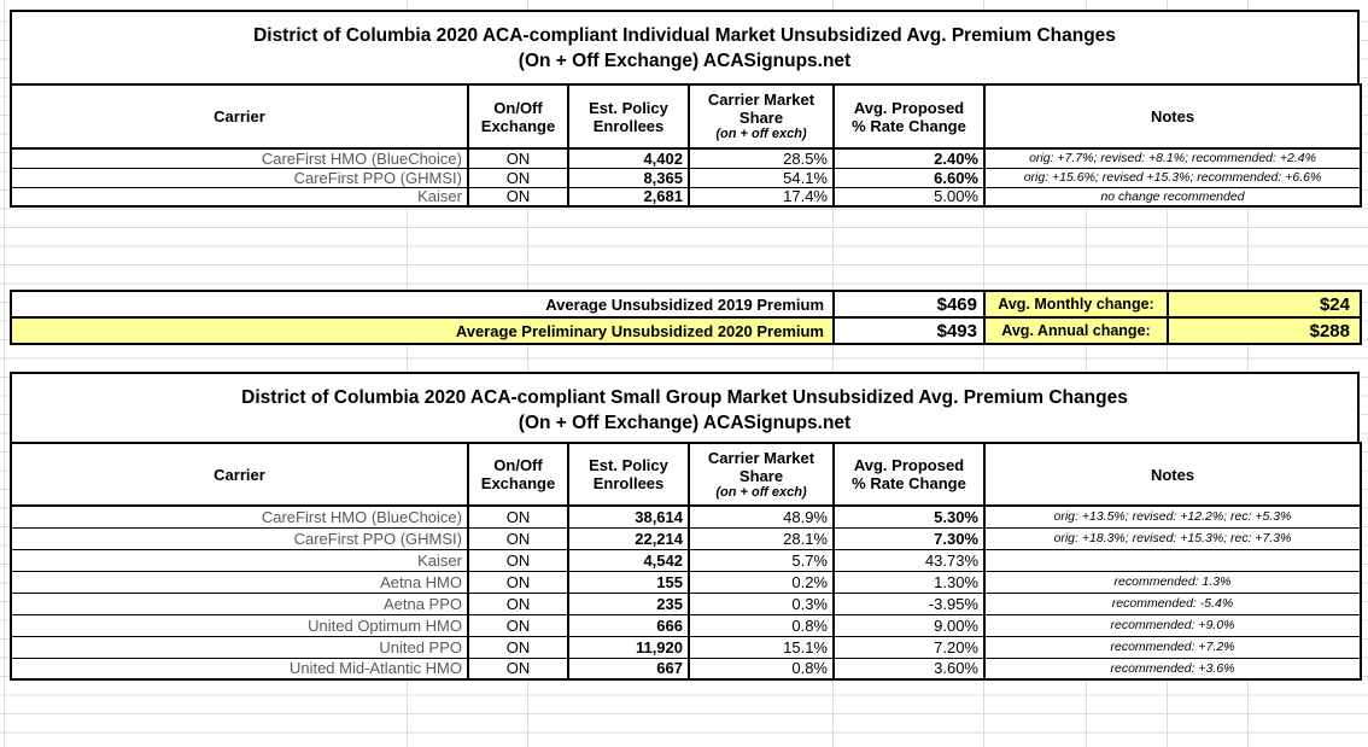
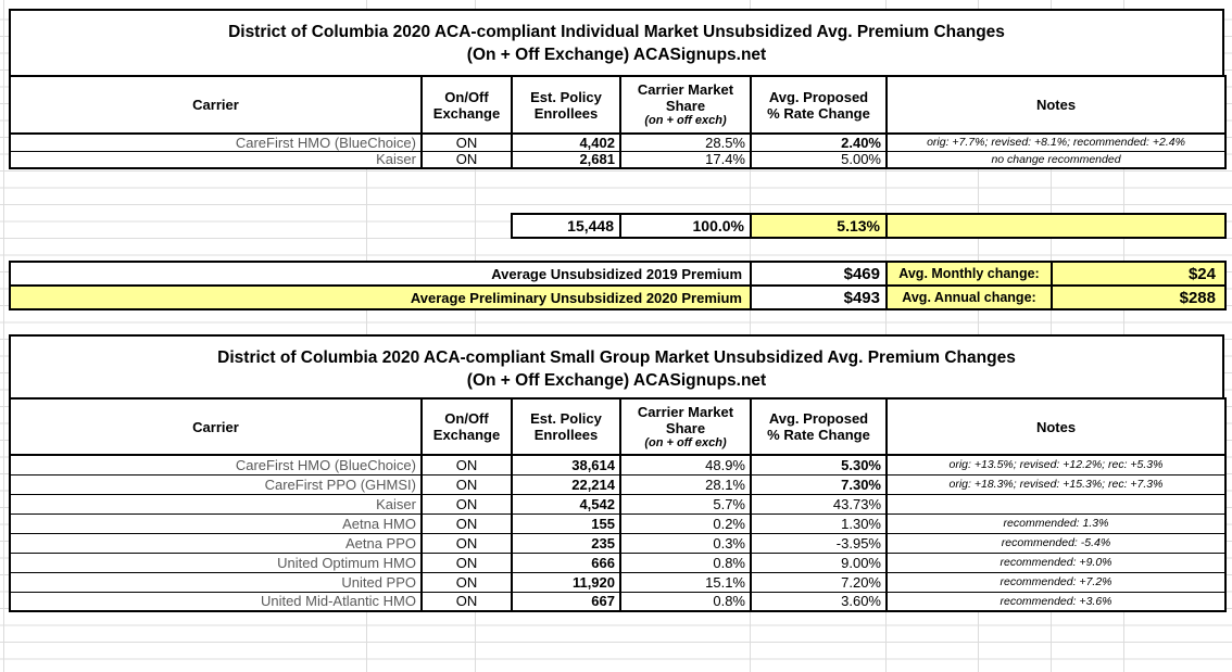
  District of Columbia 2020 ACA-compliant Individual Market Unsubsidized Avg. Premium Changes
  (On + Off Exchange) ACASignups.net
  Carrier	On/Off Exchange	Est. Policy Enrollees	Carrier Market Share (on + off exch)	Avg. Proposed % Rate Change	Notes
  CareFirst HMO (BlueChoice)	ON	4,402	28.5%	2.40%	orig: +7.7%; revised: +8.1%; recommended: +2.4%
- CareFirst PPO (GHMSI)	ON	8,365	54.1%	6.60%	orig: +15.6%; revised +15.3%; recommended: +6.6%
  Kaiser	ON	2,681	17.4%	5.00%	no change recommended
+ 15,448	100.0%	5.13%
  Average Unsubsidized 2019 Premium	$469	Avg. Monthly change:	$24
  Average Preliminary Unsubsidized 2020 Premium	$493	Avg. Annual change:	$288
  District of Columbia 2020 ACA-compliant Small Group Market Unsubsidized Avg. Premium Changes
  (On + Off Exchange) ACASignups.net
  Carrier	On/Off Exchange	Est. Policy Enrollees	Carrier Market Share (on + off exch)	Avg. Proposed % Rate Change	Notes
  CareFirst HMO (BlueChoice)	ON	38,614	48.9%	5.30%	orig: +13.5%; revised: +12.2%; rec: +5.3%
  CareFirst PPO (GHMSI)	ON	22,214	28.1%	7.30%	orig: +18.3%; revised: +15.3%; rec: +7.3%
  Kaiser	ON	4,542	5.7%	43.73%
  Aetna HMO	ON	155	0.2%	1.30%	recommended: 1.3%
  Aetna PPO	ON	235	0.3%	-3.95%	recommended: -5.4%
  United Optimum HMO	ON	666	0.8%	9.00%	recommended: +9.0%
  United PPO	ON	11,920	15.1%	7.20%	recommended: +7.2%
  United Mid-Atlantic HMO	ON	667	0.8%	3.60%	recommended: +3.6%
